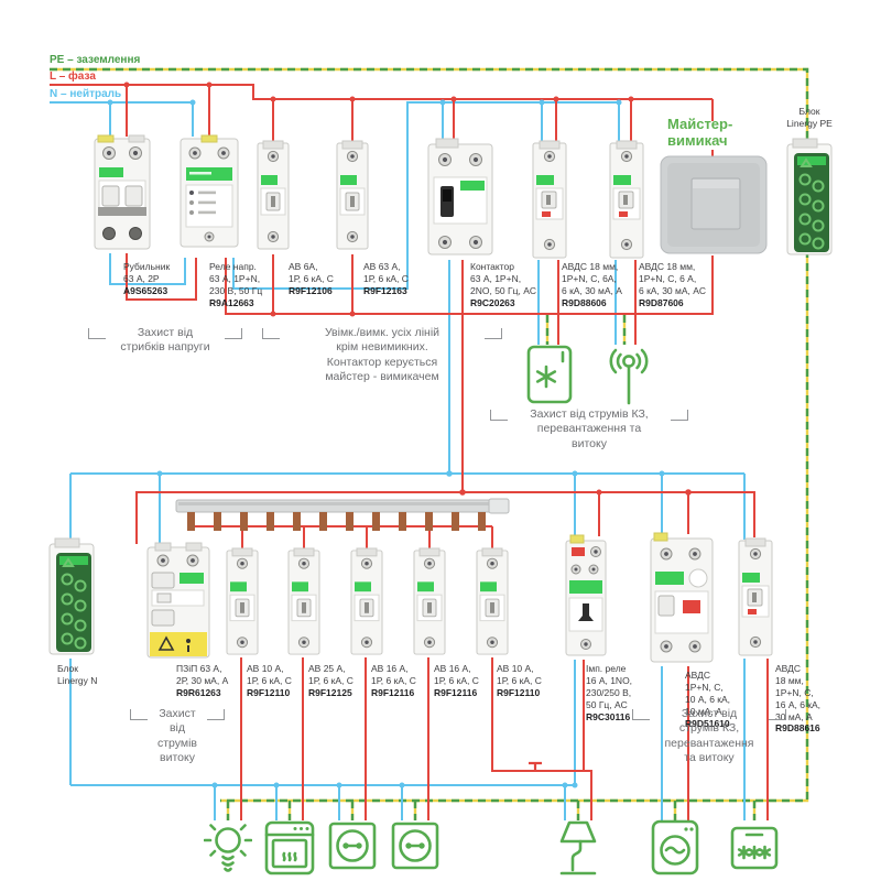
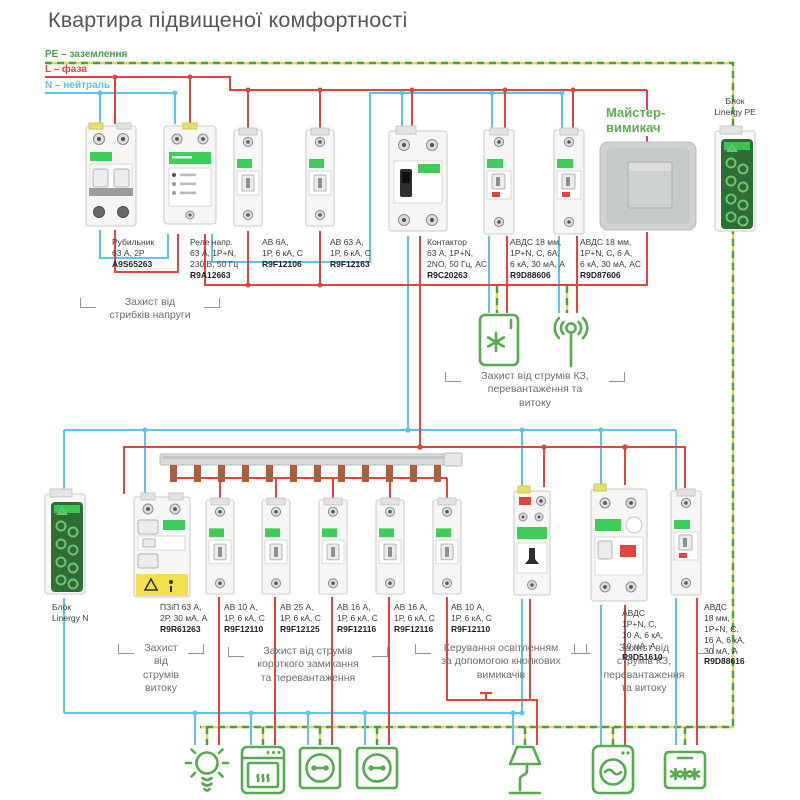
+ Квартира підвищеної комфортності
  PE – заземлення
  L – фаза
  N – нейтраль
  Майстер-
  вимикач
  Блок
  Linergy PE
  Рубильник
  63 А, 2Р
  A9S65263
  Реле напр.
  63 А, 1P+N,
  230 В, 50 Гц
  R9A12663
  АВ 6А,
  1Р, 6 кА, С
  R9F12106
  АВ 63 А,
  1Р, 6 кА, С
  R9F12163
  Контактор
  63 А, 1P+N,
  2NO, 50 Гц, AC
  R9C20263
  АВДС 18 мм,
  1P+N, С, 6А,
  6 кА, 30 мА, А
  R9D88606
  АВДС 18 мм,
  1P+N, С, 6 А,
  6 кА, 30 мА, AC
  R9D87606
  Захист від
  стрибків напруги
- Увімк./вимк. усіх ліній
- крім невимикних.
- Контактор керується
- майстер - вимикачем
  Захист від струмів КЗ,
  перевантаження та
  витоку
  Блок
  Linergy N
  ПЗіП 63 А,
  2Р, 30 мА, А
  R9R61263
  АВ 10 А,
  1Р, 6 кА, С
  R9F12110
  АВ 25 А,
  1Р, 6 кА, С
  R9F12125
  АВ 16 А,
  1Р, 6 кА, С
  R9F12116
  АВ 16 А,
  1Р, 6 кА, С
  R9F12116
  АВ 10 А,
  1Р, 6 кА, С
  R9F12110
- Імп. реле
- 16 А, 1NO,
- 230/250 В,
- 50 Гц, AC
- R9C30116
  АВДС
  1P+N, С,
  10 А, 6 кА,
  10 мА, А
  R9D51610
  АВДС
  18 мм,
  1P+N, С,
  16 А, 6 кА,
  30 мА, А
  R9D88616
  Захист
  від
  струмів
  витоку
+ Захист від струмів
+ короткого замикання
+ та перевантаження
+ Керування освітленням
+ за допомогою кнопкових
+ вимикачів
  Захист від
  струмів КЗ,
  перевантаження
  та витоку
